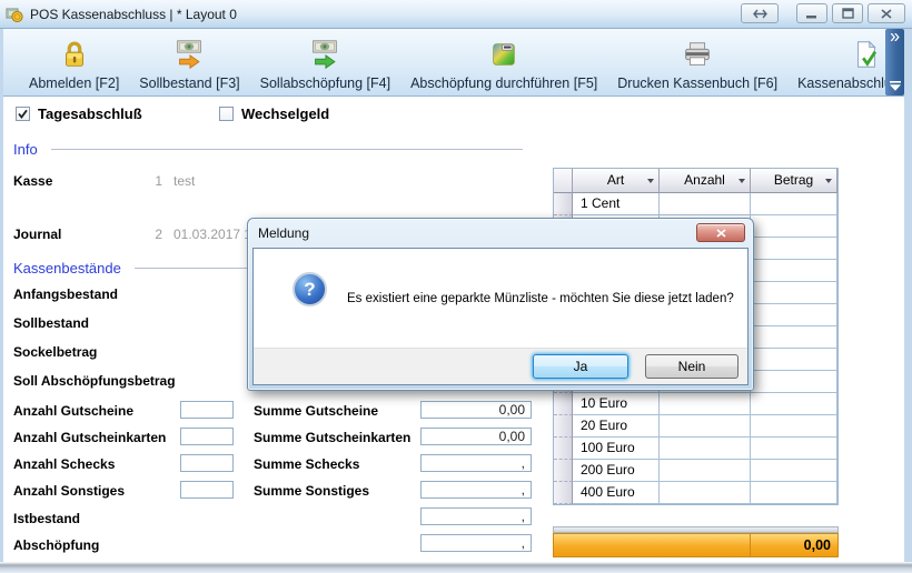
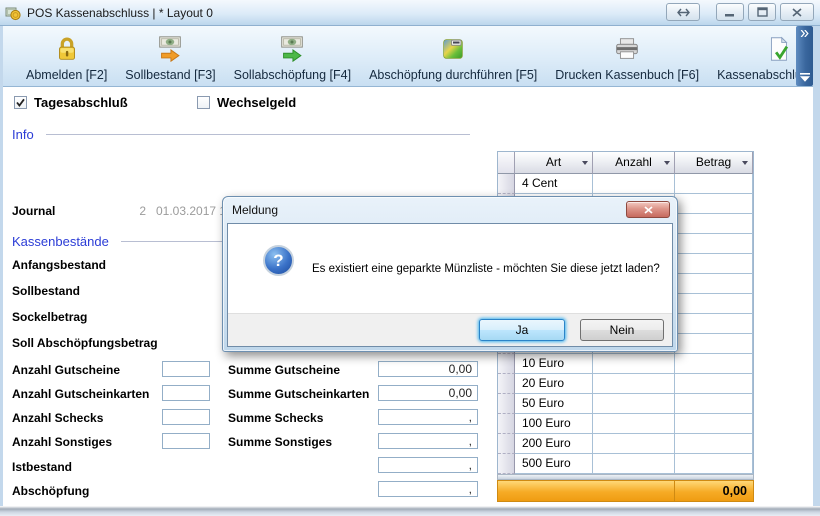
  POS Kassenabschluss | * Layout 0
  Abmelden [F2]
  Sollbestand [F3]
  Sollabschöpfung [F4]
  Abschöpfung durchführen [F5]
  Drucken Kassenbuch [F6]
  Tagesabschluß
  Wechselgeld
  Info
- Kasse
- 1
- test
  Journal
  2
  01.03.2017
  Kassenbestände
  Anfangsbestand
  Sollbestand
  Sockelbetrag
  Soll Abschöpfungsbetrag
  Anzahl Gutscheine
  Summe Gutscheine
  0,00
  Anzahl Gutscheinkarten
  Summe Gutscheinkarten
  0,00
  Anzahl Schecks
  Summe Schecks
  ,
  Anzahl Sonstiges
  Summe Sonstiges
  ,
  Istbestand
  ,
  Abschöpfung
  ,
  Art
  Anzahl
  Betrag
- 1 Cent
+ 4 Cent
  10 Euro
  20 Euro
+ 50 Euro
  100 Euro
  200 Euro
- 400 Euro
+ 500 Euro
  0,00
  Meldung
  ?
  Es existiert eine geparkte Münzliste - möchten Sie diese jetzt laden?
  Ja
  Nein
